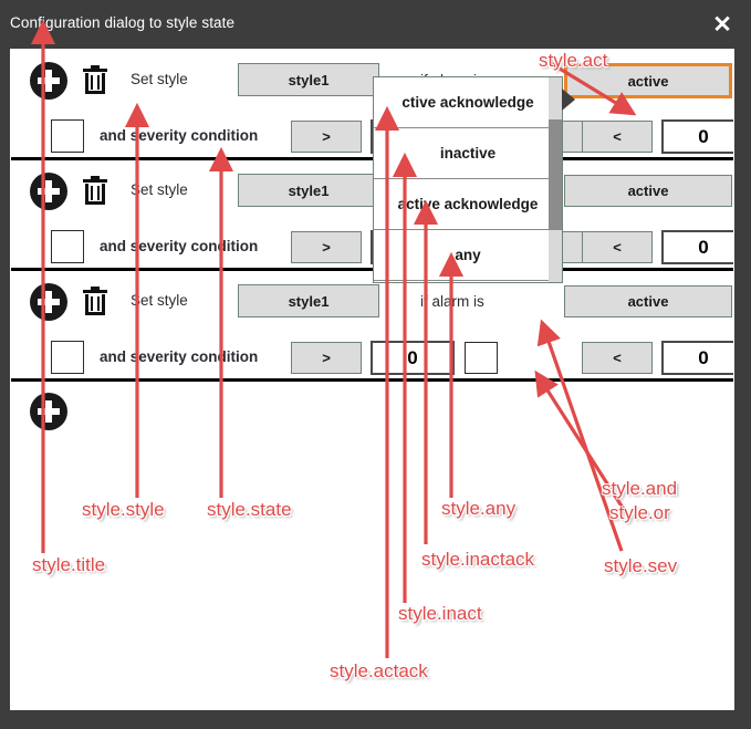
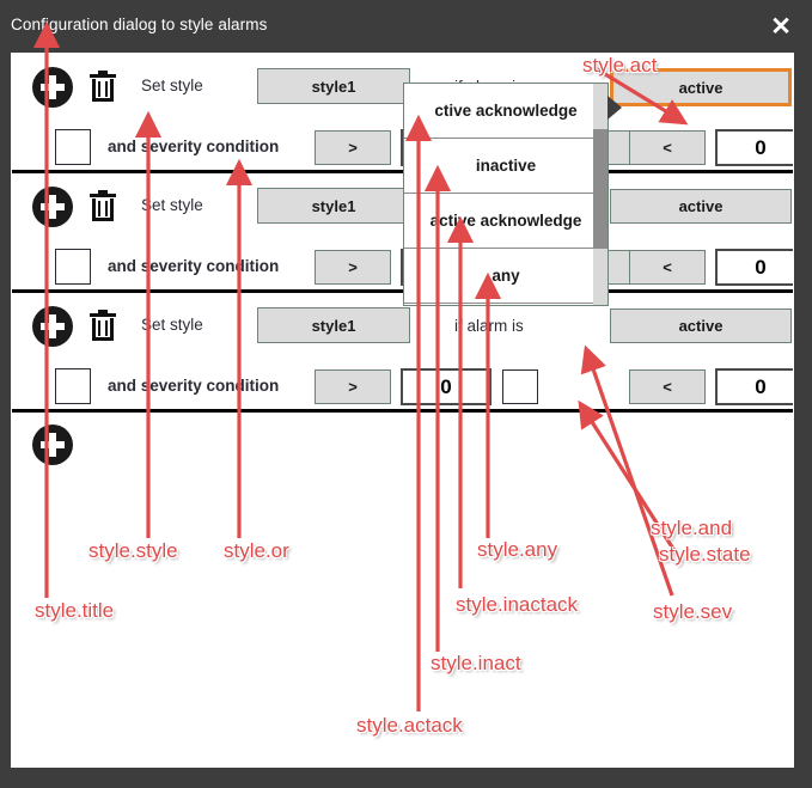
- Configuration dialog to style state
+ Configuration dialog to style alarms
  ✕
  Set style
  style1
  active
  and severity condition
  >
  <
  0
  et style
  style1
  active
  and severity conition
  >
  <
  0
  et style
  style1
  i alarm is
  active
  and severity conition
  >
  0
  <
  0
  ctive acknowledge
  inactive
  active acknowledge
  any
  style.act
  style.style
- style.state
+ style.or
  style.any
  style.inactack
  style.title
  style.inact
  style.actack
  style.and
- style.or
+ style.state
  style.sev
